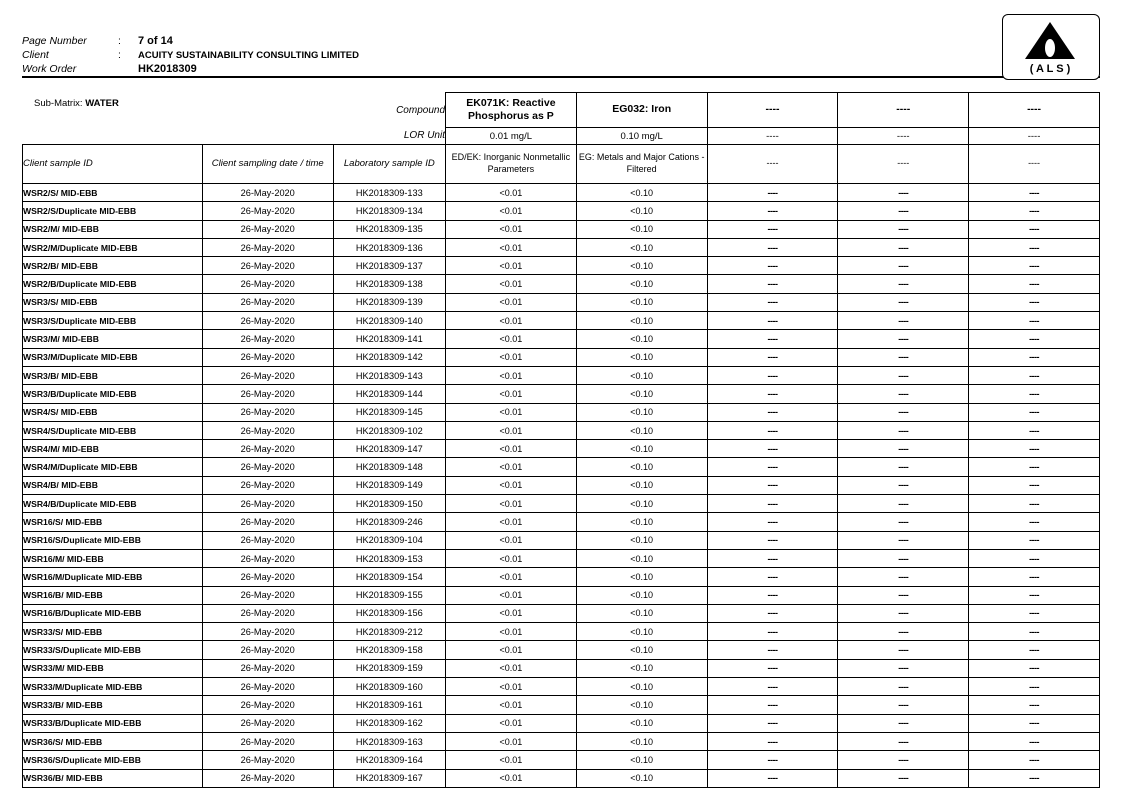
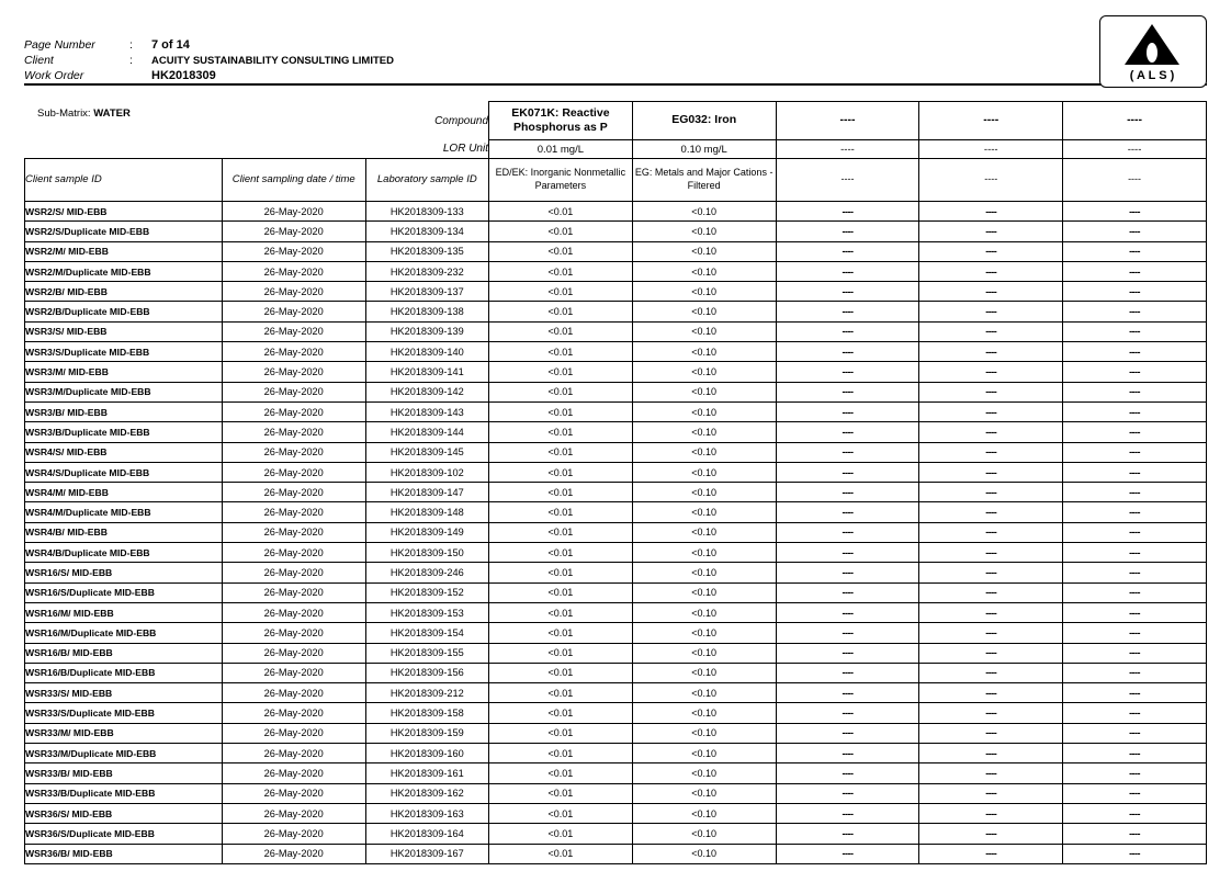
  Page Number	:	7 of 14
  Client	:	ACUITY SUSTAINABILITY CONSULTING LIMITED
  Work Order		HK2018309
  ( A L S )
  Sub-Matrix: WATER
  		Compound	EK071K: Reactive Phosphorus as P	EG032: Iron	----	----	----
  		LOR Unit	0.01 mg/L	0.10 mg/L	----	----	----
  Client sample ID	Client sampling date / time	Laboratory sample ID	ED/EK: Inorganic Nonmetallic Parameters	EG: Metals and Major Cations - Filtered	----	----	----
  WSR2/S/ MID-EBB	26-May-2020	HK2018309-133	<0.01	<0.10	----	----	----
  WSR2/S/Duplicate MID-EBB	26-May-2020	HK2018309-134	<0.01	<0.10	----	----	----
  WSR2/M/ MID-EBB	26-May-2020	HK2018309-135	<0.01	<0.10	----	----	----
- WSR2/M/Duplicate MID-EBB	26-May-2020	HK2018309-136	<0.01	<0.10	----	----	----
+ WSR2/M/Duplicate MID-EBB	26-May-2020	HK2018309-232	<0.01	<0.10	----	----	----
  WSR2/B/ MID-EBB	26-May-2020	HK2018309-137	<0.01	<0.10	----	----	----
  WSR2/B/Duplicate MID-EBB	26-May-2020	HK2018309-138	<0.01	<0.10	----	----	----
  WSR3/S/ MID-EBB	26-May-2020	HK2018309-139	<0.01	<0.10	----	----	----
  WSR3/S/Duplicate MID-EBB	26-May-2020	HK2018309-140	<0.01	<0.10	----	----	----
  WSR3/M/ MID-EBB	26-May-2020	HK2018309-141	<0.01	<0.10	----	----	----
  WSR3/M/Duplicate MID-EBB	26-May-2020	HK2018309-142	<0.01	<0.10	----	----	----
  WSR3/B/ MID-EBB	26-May-2020	HK2018309-143	<0.01	<0.10	----	----	----
  WSR3/B/Duplicate MID-EBB	26-May-2020	HK2018309-144	<0.01	<0.10	----	----	----
  WSR4/S/ MID-EBB	26-May-2020	HK2018309-145	<0.01	<0.10	----	----	----
  WSR4/S/Duplicate MID-EBB	26-May-2020	HK2018309-102	<0.01	<0.10	----	----	----
  WSR4/M/ MID-EBB	26-May-2020	HK2018309-147	<0.01	<0.10	----	----	----
  WSR4/M/Duplicate MID-EBB	26-May-2020	HK2018309-148	<0.01	<0.10	----	----	----
  WSR4/B/ MID-EBB	26-May-2020	HK2018309-149	<0.01	<0.10	----	----	----
  WSR4/B/Duplicate MID-EBB	26-May-2020	HK2018309-150	<0.01	<0.10	----	----	----
  WSR16/S/ MID-EBB	26-May-2020	HK2018309-246	<0.01	<0.10	----	----	----
- WSR16/S/Duplicate MID-EBB	26-May-2020	HK2018309-104	<0.01	<0.10	----	----	----
+ WSR16/S/Duplicate MID-EBB	26-May-2020	HK2018309-152	<0.01	<0.10	----	----	----
  WSR16/M/ MID-EBB	26-May-2020	HK2018309-153	<0.01	<0.10	----	----	----
  WSR16/M/Duplicate MID-EBB	26-May-2020	HK2018309-154	<0.01	<0.10	----	----	----
  WSR16/B/ MID-EBB	26-May-2020	HK2018309-155	<0.01	<0.10	----	----	----
  WSR16/B/Duplicate MID-EBB	26-May-2020	HK2018309-156	<0.01	<0.10	----	----	----
  WSR33/S/ MID-EBB	26-May-2020	HK2018309-212	<0.01	<0.10	----	----	----
  WSR33/S/Duplicate MID-EBB	26-May-2020	HK2018309-158	<0.01	<0.10	----	----	----
  WSR33/M/ MID-EBB	26-May-2020	HK2018309-159	<0.01	<0.10	----	----	----
  WSR33/M/Duplicate MID-EBB	26-May-2020	HK2018309-160	<0.01	<0.10	----	----	----
  WSR33/B/ MID-EBB	26-May-2020	HK2018309-161	<0.01	<0.10	----	----	----
  WSR33/B/Duplicate MID-EBB	26-May-2020	HK2018309-162	<0.01	<0.10	----	----	----
  WSR36/S/ MID-EBB	26-May-2020	HK2018309-163	<0.01	<0.10	----	----	----
  WSR36/S/Duplicate MID-EBB	26-May-2020	HK2018309-164	<0.01	<0.10	----	----	----
  WSR36/B/ MID-EBB	26-May-2020	HK2018309-167	<0.01	<0.10	----	----	----
